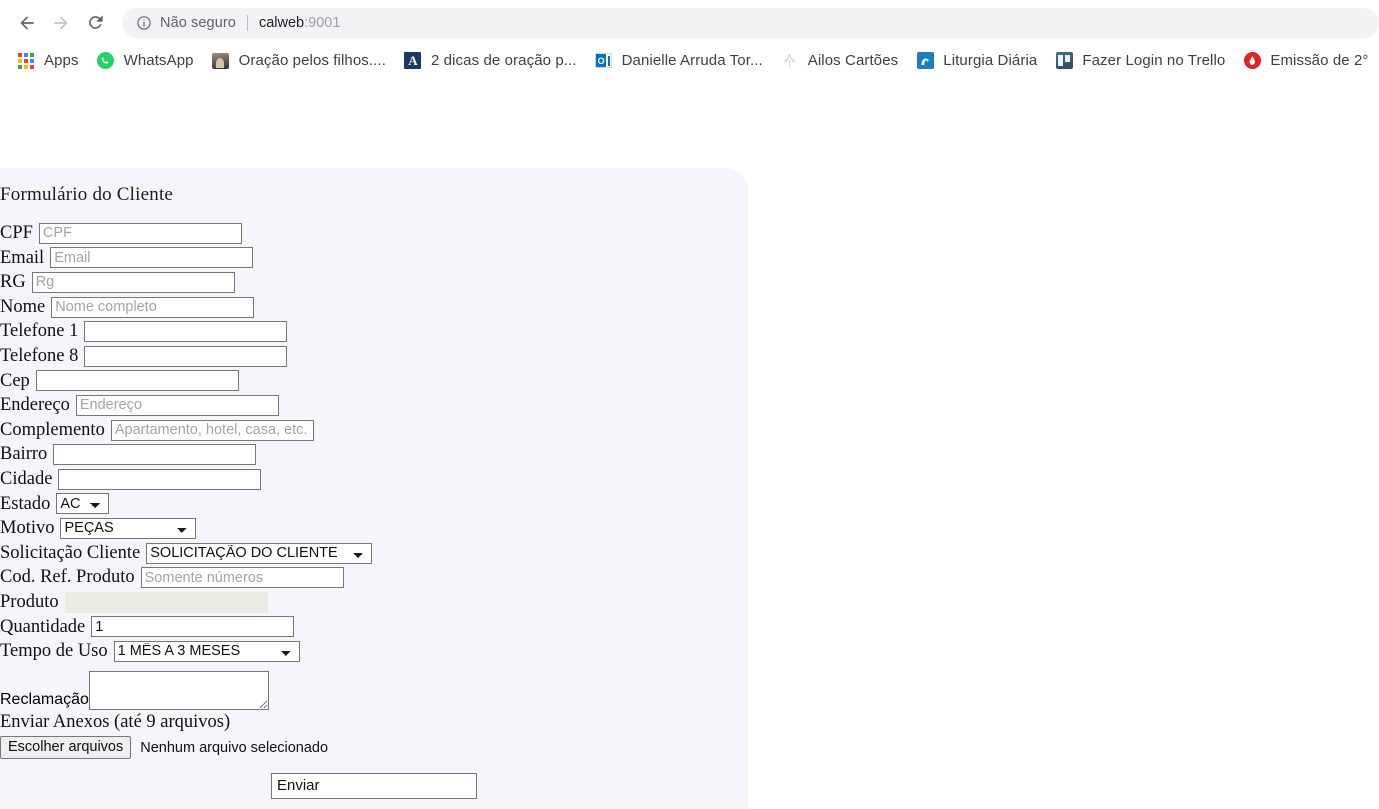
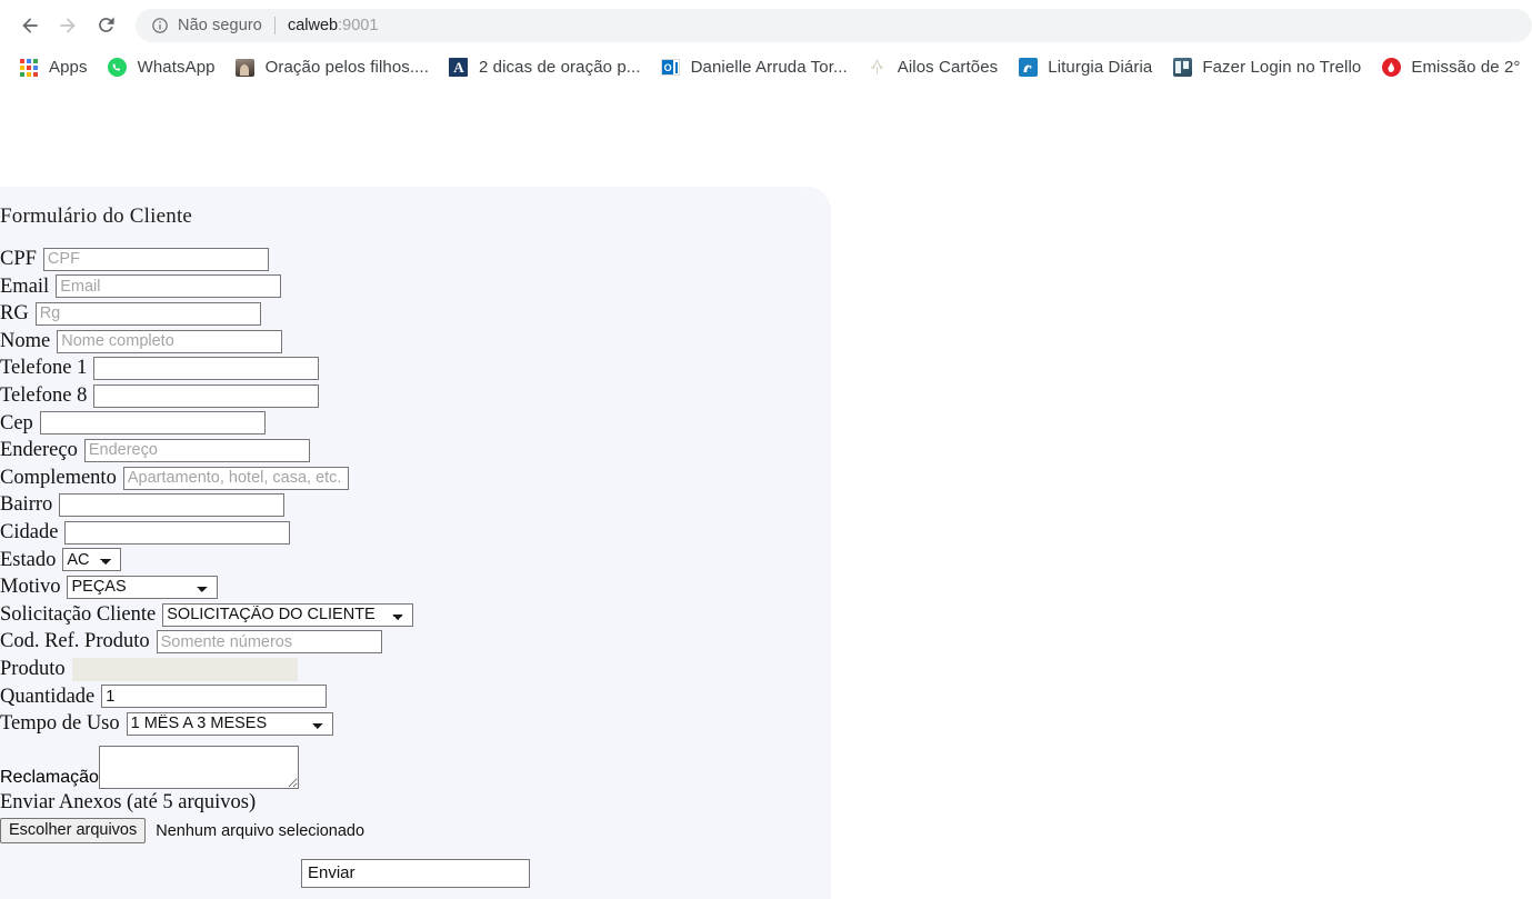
  Não seguro
  calweb:9001
  Apps
  WhatsApp
  Oração pelos filhos....
  A
  2 dicas de oração p...
  O
  Danielle Arruda Tor...
  Ailos Cartões
  Liturgia Diária
  Fazer Login no Trello
  Emissão de 2°
  Formulário do Cliente
  CPF
  CPF
  Email
  Email
  RG
  Rg
  Nome
  Nome completo
  Telefone 1
  Telefone 8
  Cep
  Endereço
  Endereço
  Complemento
  Apartamento, hotel, casa, etc.
  Bairro
  Cidade
  Estado
  AC
  Motivo
  PEÇAS
  Solicitação Cliente
  SOLICITAÇÃO DO CLIENTE
  Cod. Ref. Produto
  Somente números
  Produto
  Quantidade
  1
  Tempo de Uso
  1 MÊS A 3 MESES
  Reclamação
- Enviar Anexos (até 9 arquivos)
+ Enviar Anexos (até 5 arquivos)
  Escolher arquivos
  Nenhum arquivo selecionado
  Enviar
